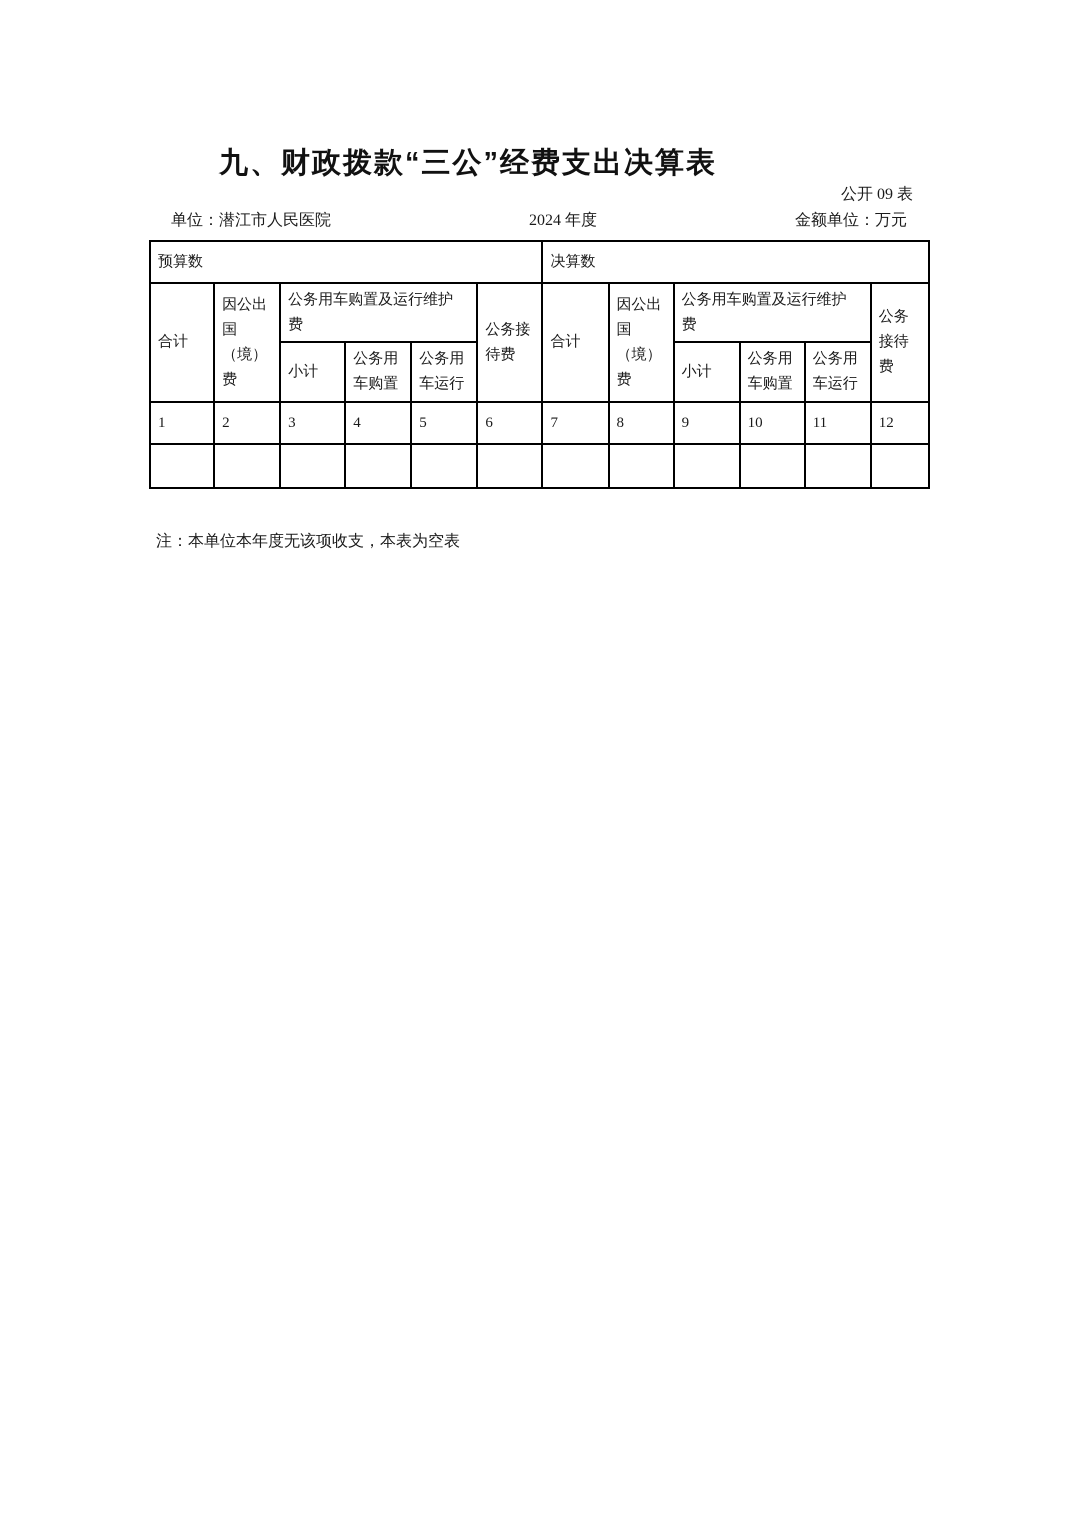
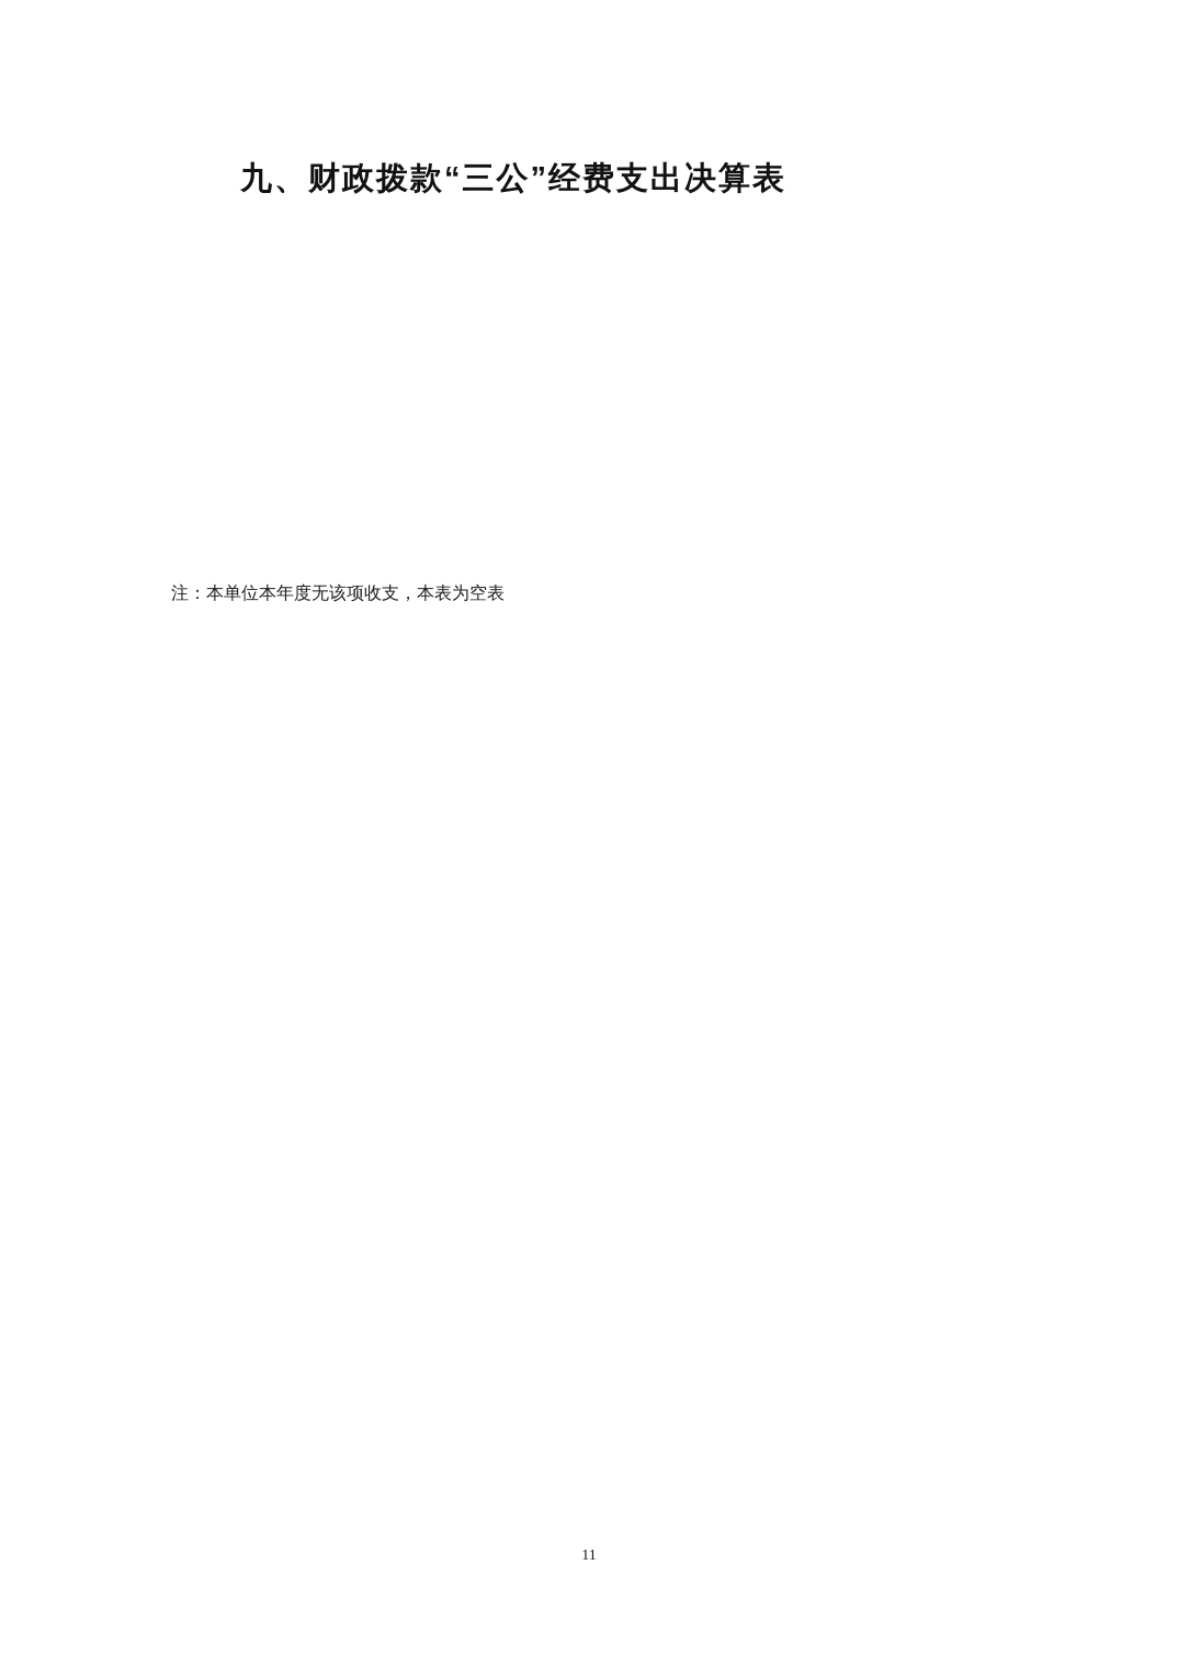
  九、财政拨款“三公”经费支出决算表
- 公开 09 表
- 单位：潜江市人民医院
- 2024 年度
- 金额单位：万元
- 预算数	决算数
- 合计	因公出 国（境） 费	公务用车购置及运行维护 费	公务接 待费	合计	因公出 国（境） 费	公务用车购置及运行维护 费	公务 接待 费
- 小计	公务用 车购置	公务用 车运行	小计	公务用 车购置	公务用 车运行
- 1	2	3	4	5	6	7	8	9	10	11	12
  注：本单位本年度无该项收支，本表为空表
+ 11
